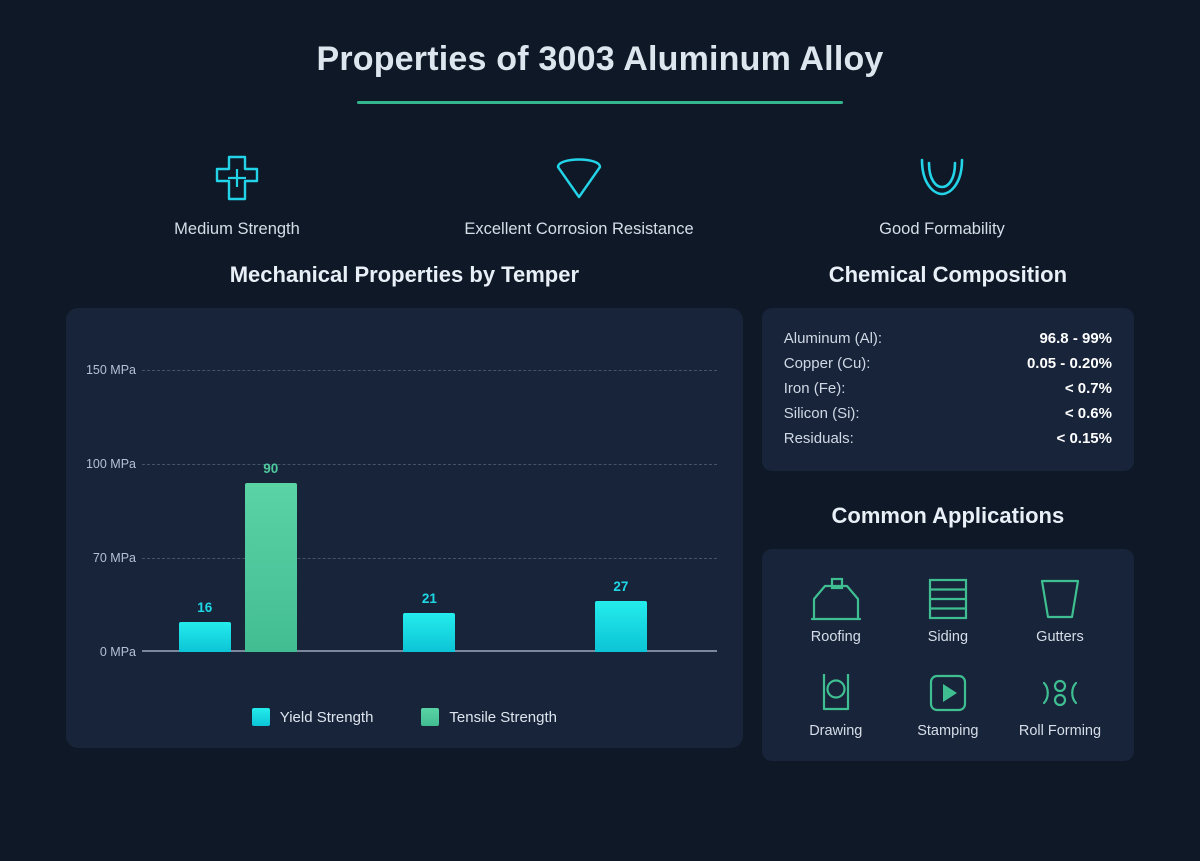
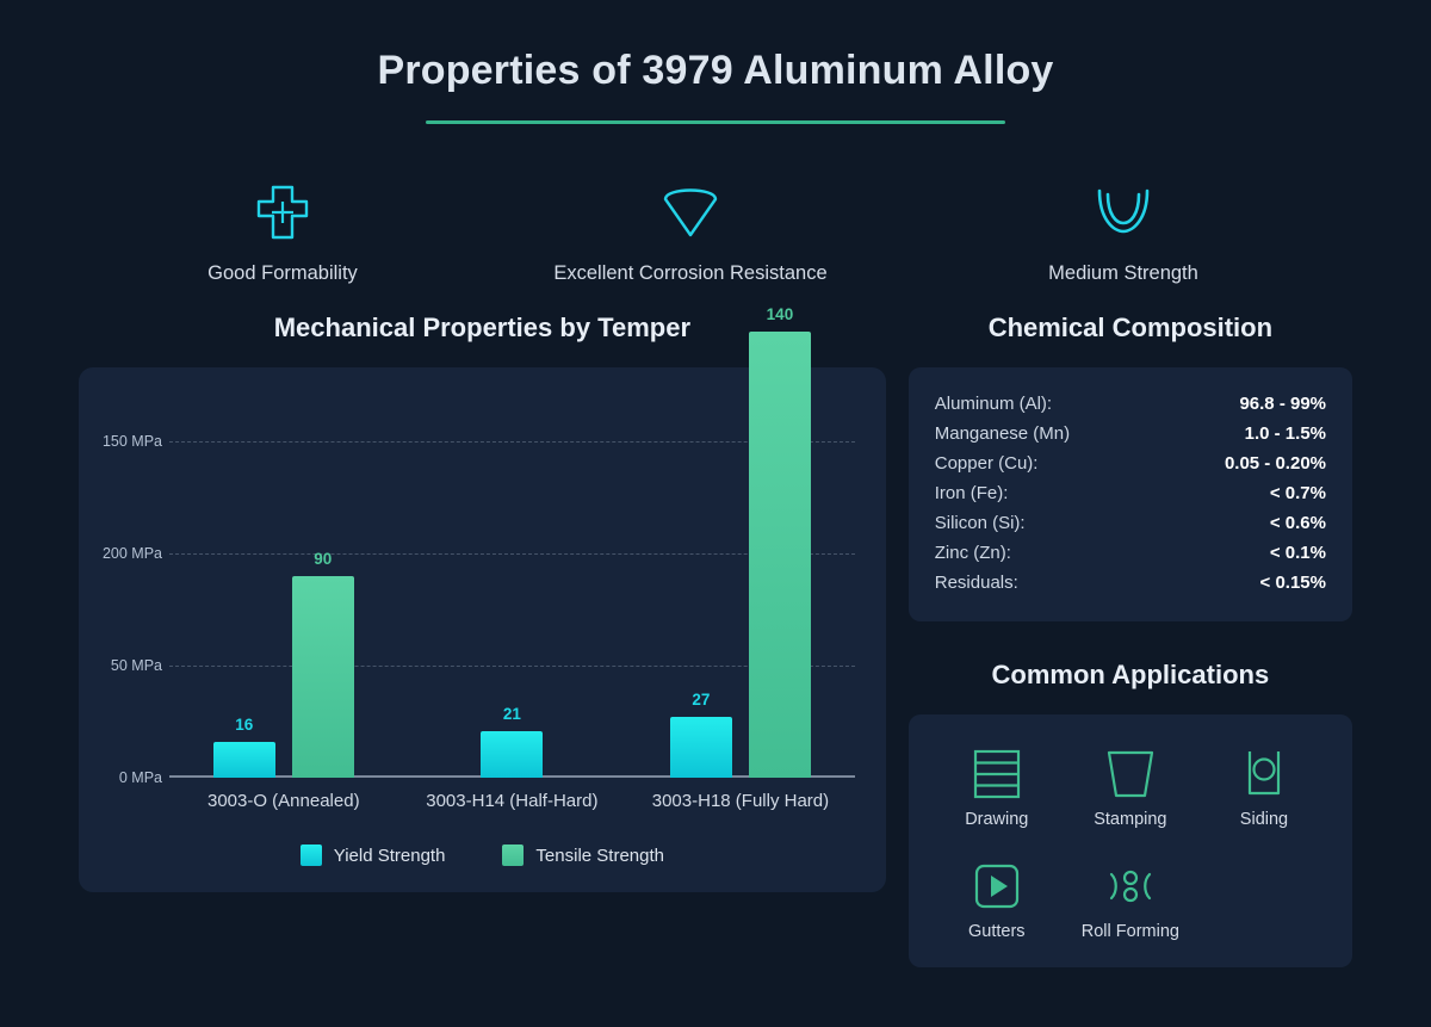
- Properties of 3003 Aluminum Alloy
+ Properties of 3979 Aluminum Alloy
- Medium Strength
+ Good Formability
  Excellent Corrosion Resistance
- Good Formability
+ Medium Strength
  Mechanical Properties by Temper
  150 MPa
- 100 MPa
+ 200 MPa
- 70 MPa
+ 50 MPa
  0 MPa
  16
  90
  21
  27
+ 140
+ 3003-O (Annealed)
+ 3003-H14 (Half-Hard)
+ 3003-H18 (Fully Hard)
  Yield Strength
  Tensile Strength
  Chemical Composition
  Aluminum (Al):
  96.8 - 99%
+ Manganese (Mn)
+ 1.0 - 1.5%
  Copper (Cu):
  0.05 - 0.20%
  Iron (Fe):
  < 0.7%
  Silicon (Si):
  < 0.6%
+ Zinc (Zn):
+ < 0.1%
  Residuals:
  < 0.15%
  Common Applications
- Roofing
- Siding
+ Drawing
- Gutters
+ Stamping
- Drawing
+ Siding
- Stamping
+ Gutters
  Roll Forming
